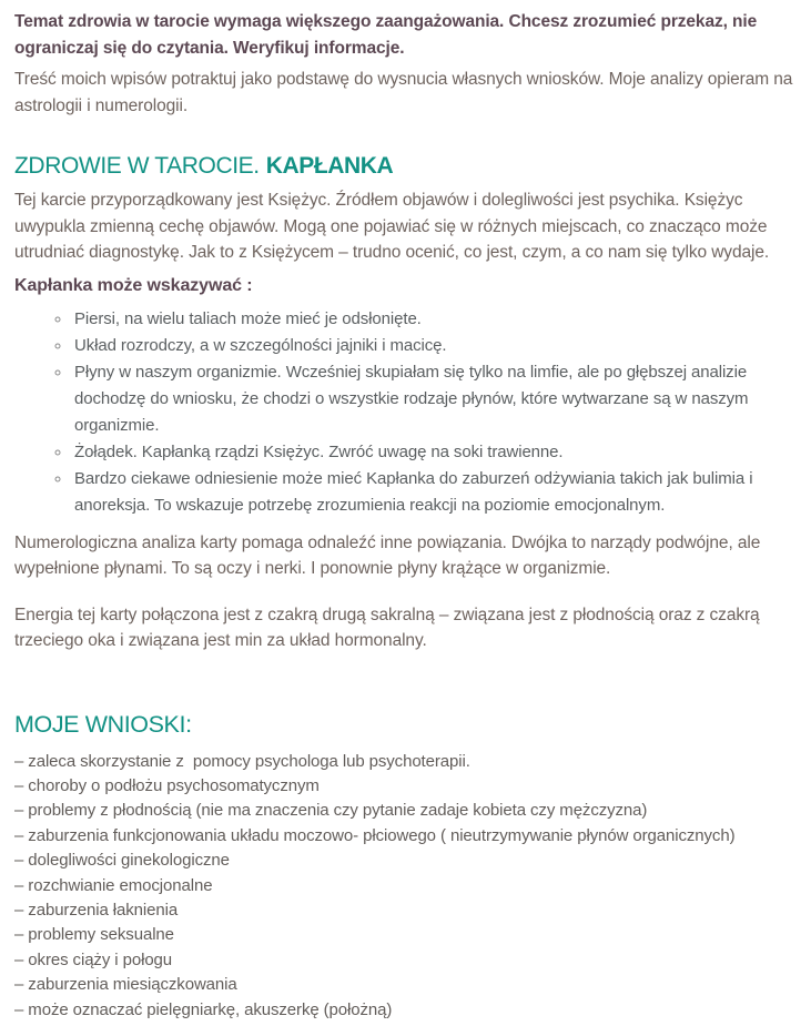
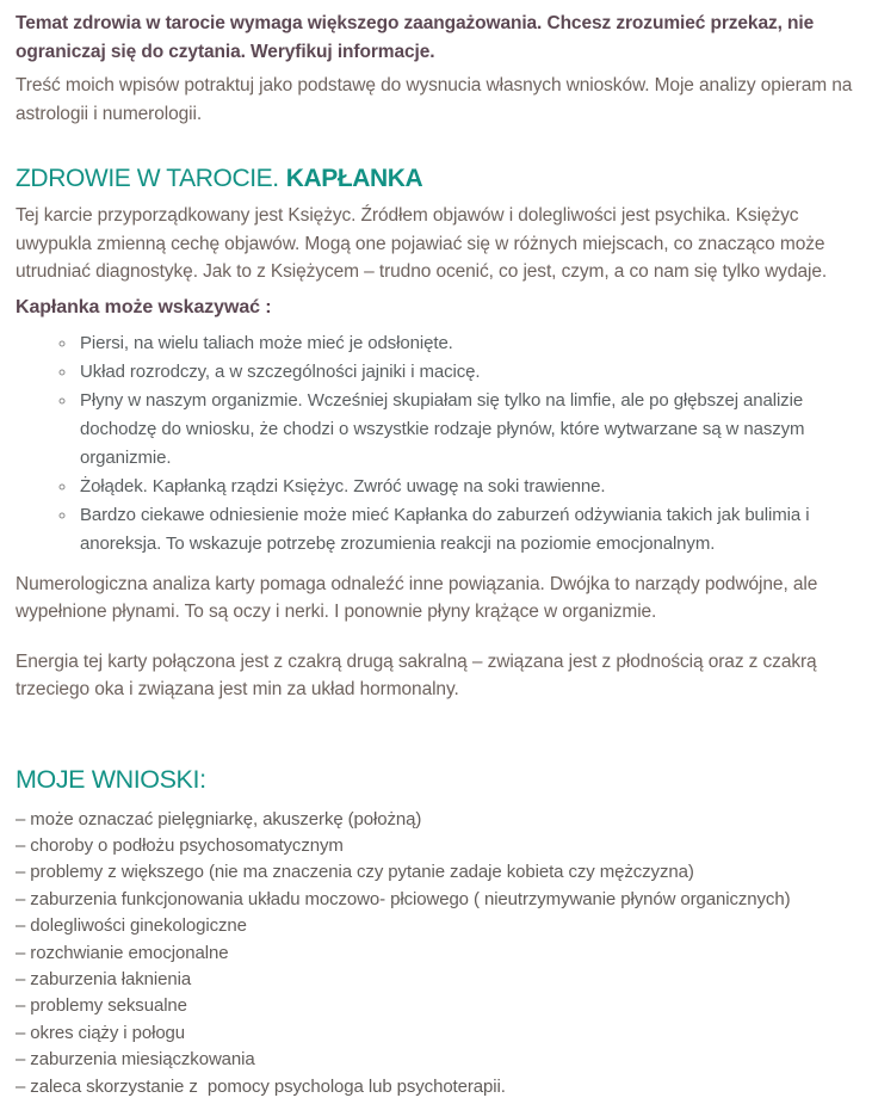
  Temat zdrowia w tarocie wymaga większego zaangażowania. Chcesz zrozumieć przekaz, nie ograniczaj się do czytania. Weryfikuj informacje.
  Treść moich wpisów potraktuj jako podstawę do wysnucia własnych wniosków. Moje analizy opieram na astrologii i numerologii.
  ZDROWIE W TAROCIE. KAPŁANKA
  Tej karcie przyporządkowany jest Księżyc. Źródłem objawów i dolegliwości jest psychika. Księżyc uwypukla zmienną cechę objawów. Mogą one pojawiać się w różnych miejscach, co znacząco może utrudniać diagnostykę. Jak to z Księżycem – trudno ocenić, co jest, czym, a co nam się tylko wydaje.
  Kapłanka może wskazywać :
  Piersi, na wielu taliach może mieć je odsłonięte.
  Układ rozrodczy, a w szczególności jajniki i macicę.
  Płyny w naszym organizmie. Wcześniej skupiałam się tylko na limfie, ale po głębszej analizie dochodzę do wniosku, że chodzi o wszystkie rodzaje płynów, które wytwarzane są w naszym organizmie.
  Żołądek. Kapłanką rządzi Księżyc. Zwróć uwagę na soki trawienne.
  Bardzo ciekawe odniesienie może mieć Kapłanka do zaburzeń odżywiania takich jak bulimia i anoreksja. To wskazuje potrzebę zrozumienia reakcji na poziomie emocjonalnym.
  Numerologiczna analiza karty pomaga odnaleźć inne powiązania. Dwójka to narządy podwójne, ale wypełnione płynami. To są oczy i nerki. I ponownie płyny krążące w organizmie.
  Energia tej karty połączona jest z czakrą drugą sakralną – związana jest z płodnością oraz z czakrą trzeciego oka i związana jest min za układ hormonalny.
  MOJE WNIOSKI:
- – zaleca skorzystanie z pomocy psychologa lub psychoterapii.
+ – może oznaczać pielęgniarkę, akuszerkę (położną)
  – choroby o podłożu psychosomatycznym
- – problemy z płodnością (nie ma znaczenia czy pytanie zadaje kobieta czy mężczyzna)
+ – problemy z większego (nie ma znaczenia czy pytanie zadaje kobieta czy mężczyzna)
  – zaburzenia funkcjonowania układu moczowo- płciowego ( nieutrzymywanie płynów organicznych)
  – dolegliwości ginekologiczne
  – rozchwianie emocjonalne
  – zaburzenia łaknienia
  – problemy seksualne
  – okres ciąży i połogu
  – zaburzenia miesiączkowania
- – może oznaczać pielęgniarkę, akuszerkę (położną)
+ – zaleca skorzystanie z pomocy psychologa lub psychoterapii.
